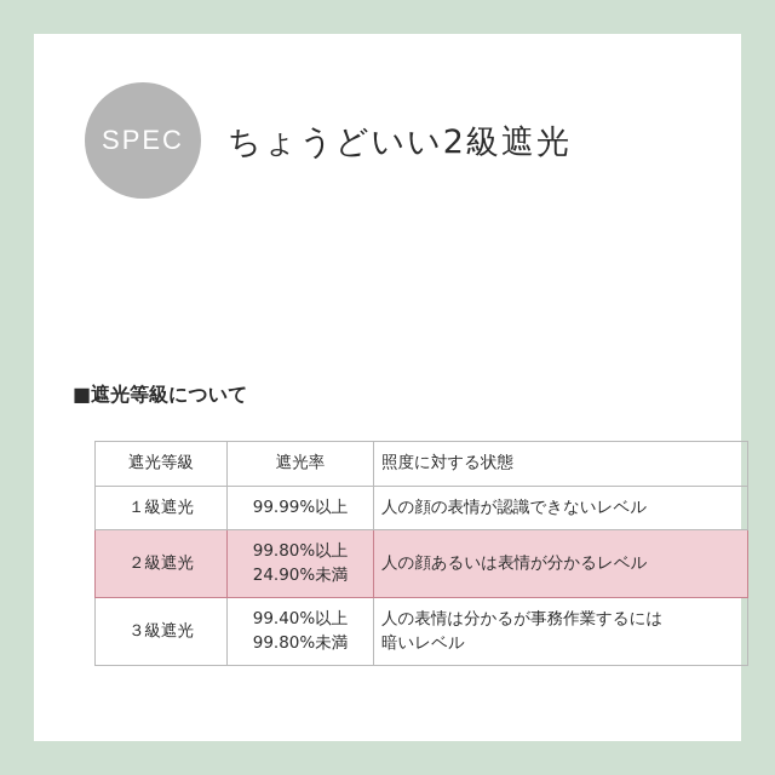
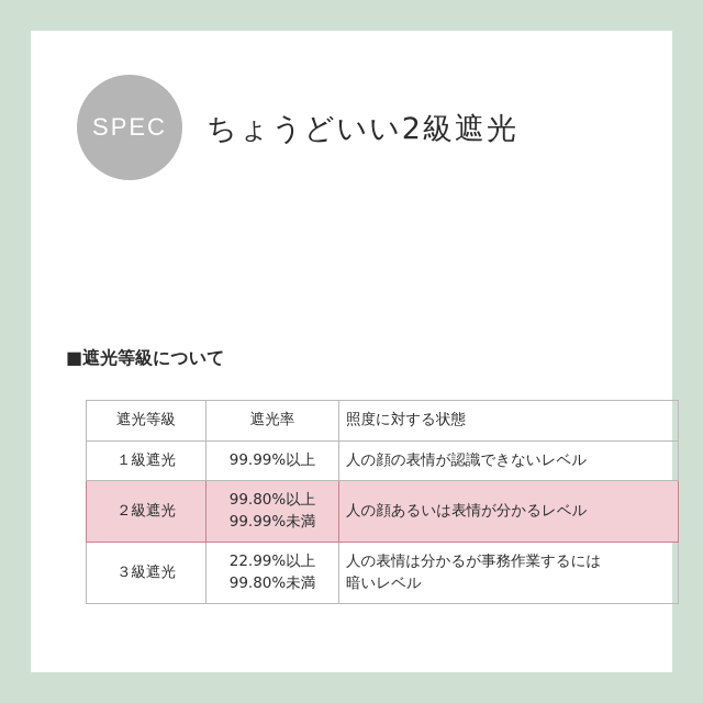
  SPEC
  ちょうどいい2級遮光
  ■遮光等級について
  遮光等級	遮光率	照度に対する状態
  １級遮光	99.99%以上	人の顔の表情が認識できないレベル
- ２級遮光	99.80%以上 24.90%未満	人の顔あるいは表情が分かるレベル
+ ２級遮光	99.80%以上 99.99%未満	人の顔あるいは表情が分かるレベル
- ３級遮光	99.40%以上 99.80%未満	人の表情は分かるが事務作業するには 暗いレベル
+ ３級遮光	22.99%以上 99.80%未満	人の表情は分かるが事務作業するには 暗いレベル
